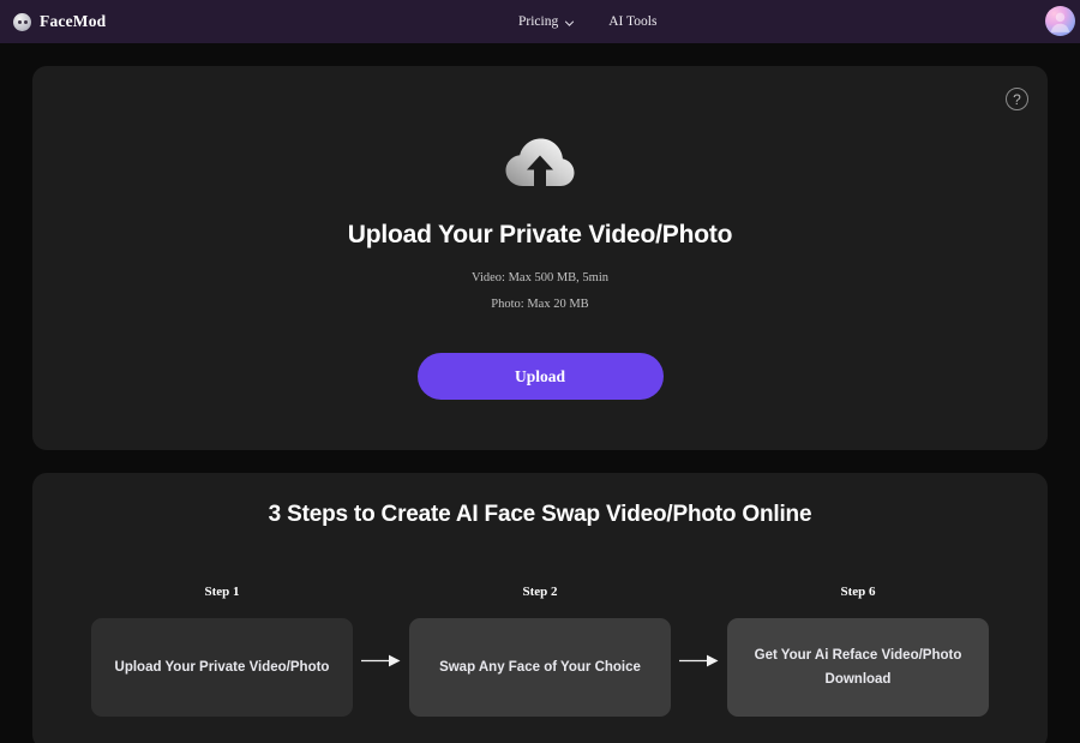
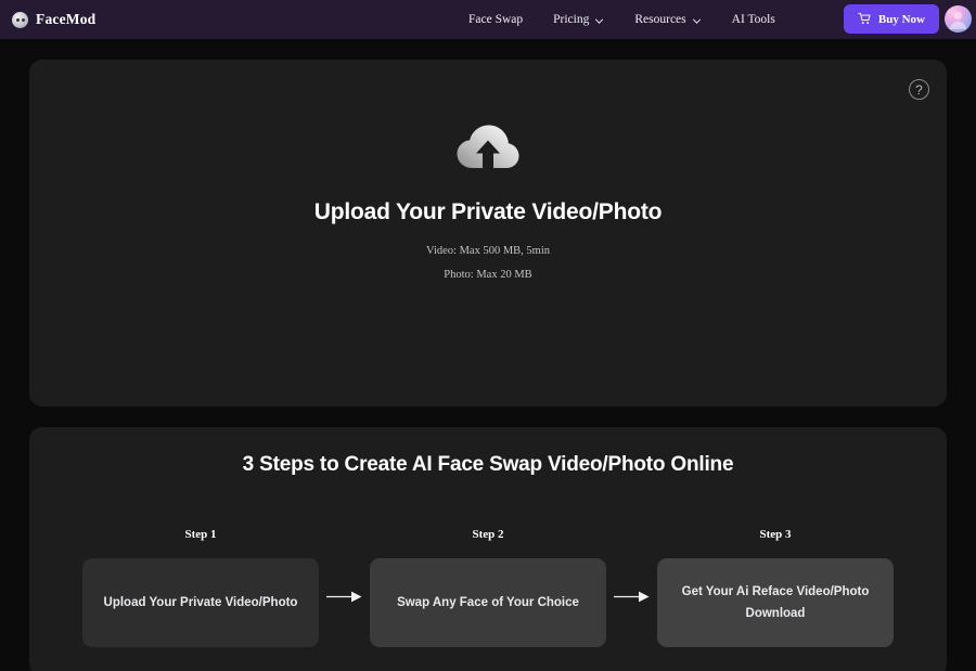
  FaceMod
+ Face Swap
  Pricing
+ Resources
  AI Tools
+ Buy Now
  ?
  Upload Your Private Video/Photo
  Video: Max 500 MB, 5min
  Photo: Max 20 MB
- Upload
  3 Steps to Create AI Face Swap Video/Photo Online
  Step 1
  Upload Your Private Video/Photo
  Step 2
  Swap Any Face of Your Choice
- Step 6
+ Step 3
  Get Your Ai Reface Video/Photo
  Download
